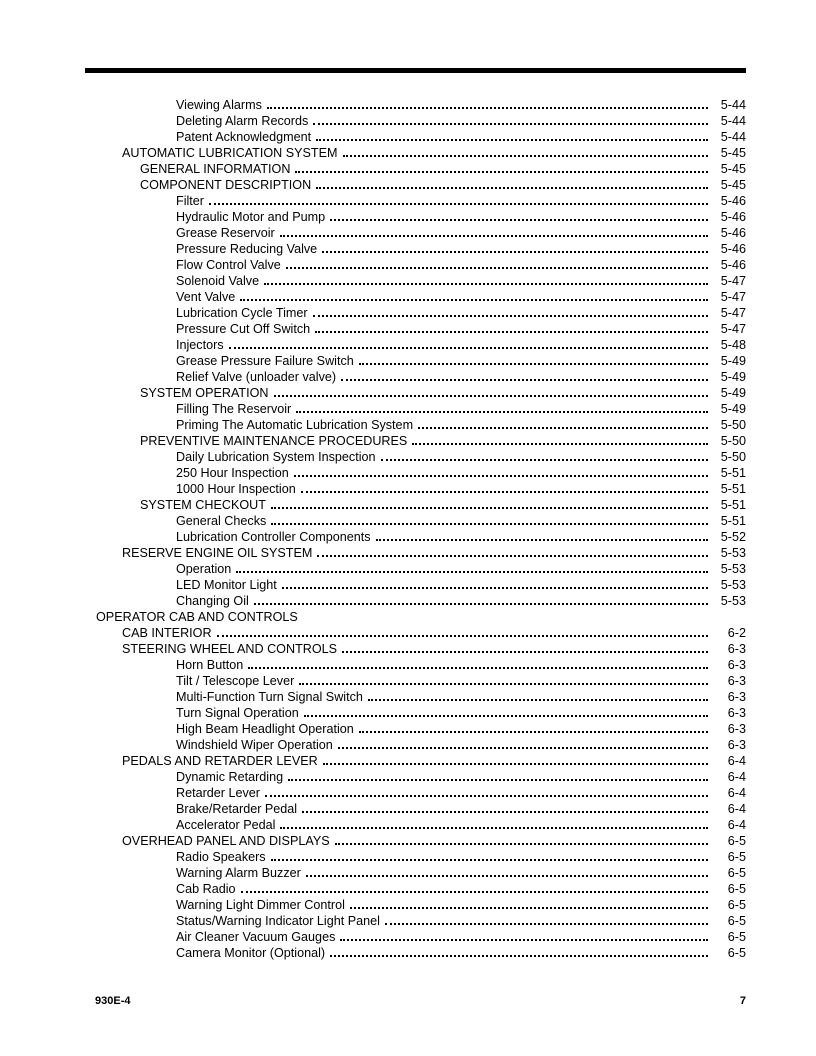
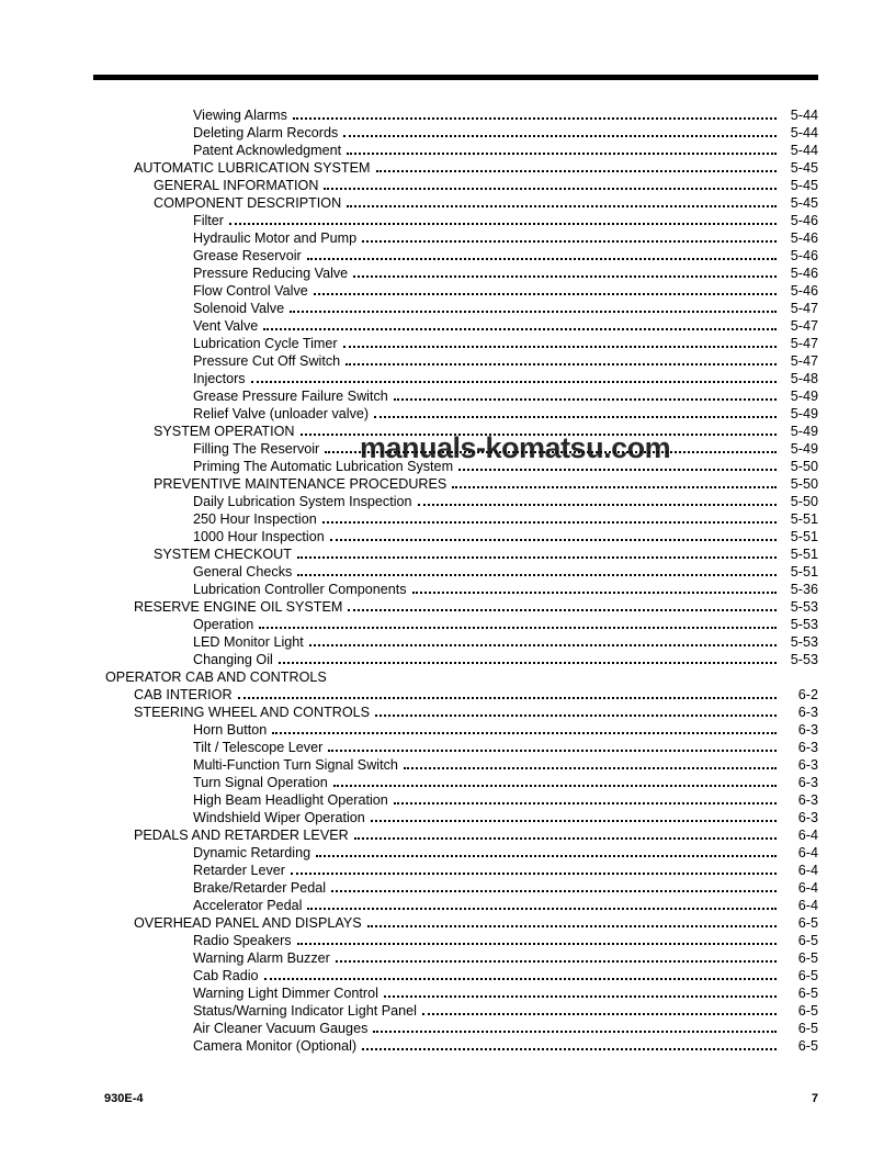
  Viewing Alarms
  5-44
  Deleting Alarm Records
  5-44
  Patent Acknowledgment
  5-44
  AUTOMATIC LUBRICATION SYSTEM
  5-45
  GENERAL INFORMATION
  5-45
  COMPONENT DESCRIPTION
  5-45
  Filter
  5-46
  Hydraulic Motor and Pump
  5-46
  Grease Reservoir
  5-46
  Pressure Reducing Valve
  5-46
  Flow Control Valve
  5-46
  Solenoid Valve
  5-47
  Vent Valve
  5-47
  Lubrication Cycle Timer
  5-47
  Pressure Cut Off Switch
  5-47
  Injectors
  5-48
  Grease Pressure Failure Switch
  5-49
  Relief Valve (unloader valve)
  5-49
  SYSTEM OPERATION
  5-49
  Filling The Reservoir
  5-49
  Priming The Automatic Lubrication System
  5-50
  PREVENTIVE MAINTENANCE PROCEDURES
  5-50
  Daily Lubrication System Inspection
  5-50
  250 Hour Inspection
  5-51
  1000 Hour Inspection
  5-51
  SYSTEM CHECKOUT
  5-51
  General Checks
  5-51
  Lubrication Controller Components
- 5-52
+ 5-36
  RESERVE ENGINE OIL SYSTEM
  5-53
  Operation
  5-53
  LED Monitor Light
  5-53
  Changing Oil
  5-53
  OPERATOR CAB AND CONTROLS
  CAB INTERIOR
  6-2
  STEERING WHEEL AND CONTROLS
  6-3
  Horn Button
  6-3
  Tilt / Telescope Lever
  6-3
  Multi-Function Turn Signal Switch
  6-3
  Turn Signal Operation
  6-3
  High Beam Headlight Operation
  6-3
  Windshield Wiper Operation
  6-3
  PEDALS AND RETARDER LEVER
  6-4
  Dynamic Retarding
  6-4
  Retarder Lever
  6-4
  Brake/Retarder Pedal
  6-4
  Accelerator Pedal
  6-4
  OVERHEAD PANEL AND DISPLAYS
  6-5
  Radio Speakers
  6-5
  Warning Alarm Buzzer
  6-5
  Cab Radio
  6-5
  Warning Light Dimmer Control
  6-5
  Status/Warning Indicator Light Panel
  6-5
  Air Cleaner Vacuum Gauges
  6-5
  Camera Monitor (Optional)
  6-5
+ manuals-komatsu.com
  930E-4
  7
